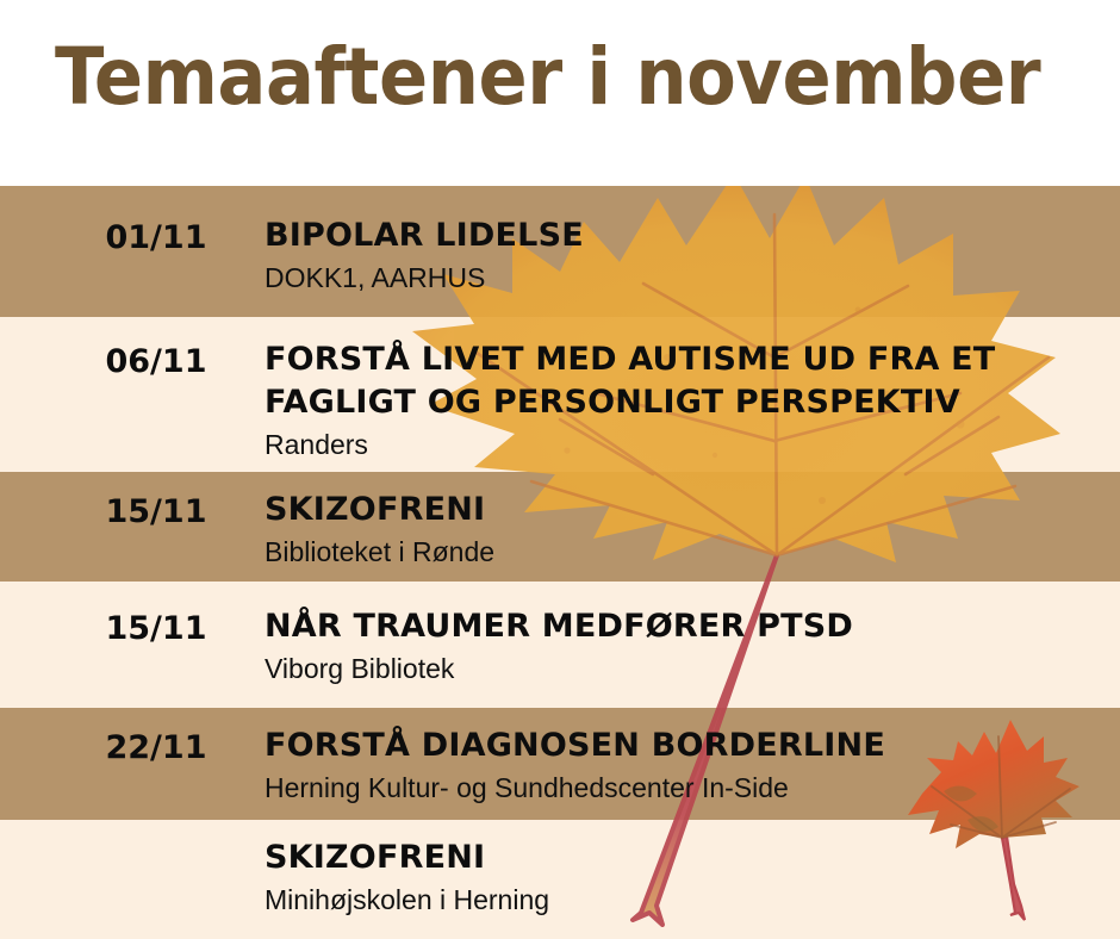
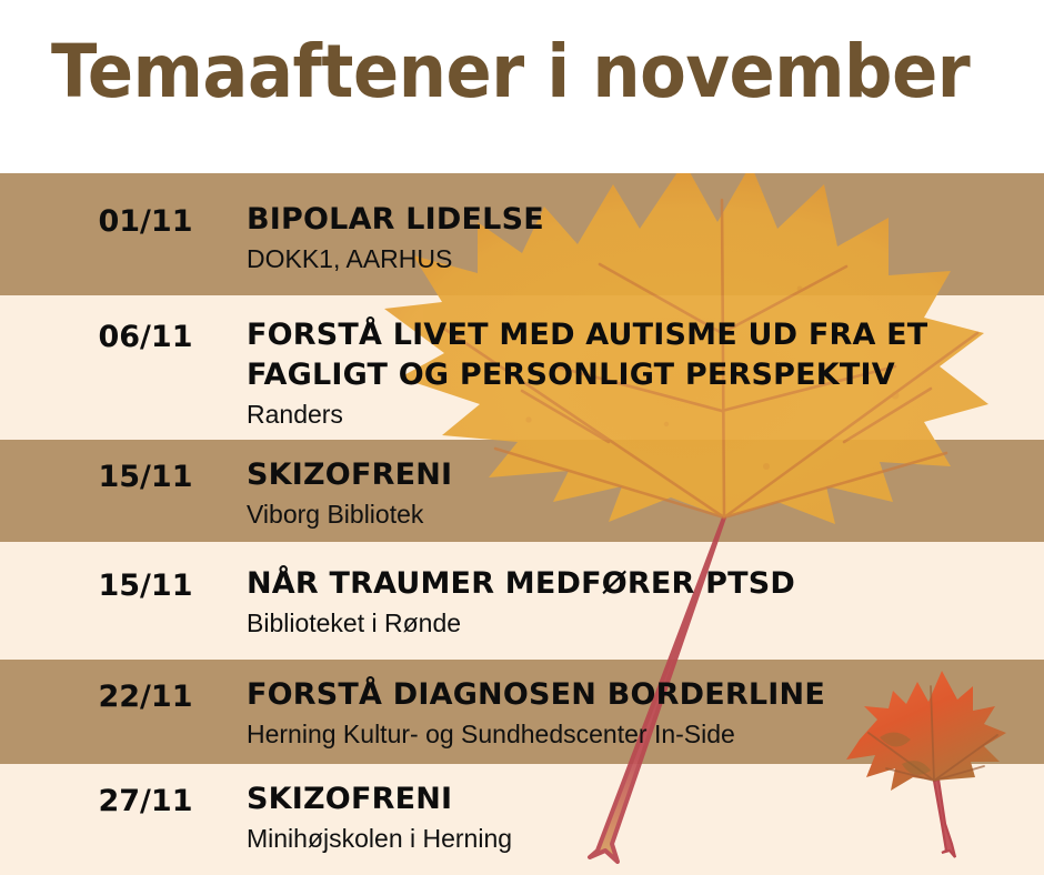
  Temaaftener i november
  01/11
  BIPOLAR LIDELSE
  DOKK1, AARHUS
  06/11
  FORSTÅ LIVET MED AUTISME UD FRA ET
  FAGLIGT OG PERSONLIGT PERSPEKTIV
  Randers
  15/11
  SKIZOFRENI
- Biblioteket i Rønde
+ Viborg Bibliotek
  15/11
  NÅR TRAUMER MEDFØRER PTSD
- Viborg Bibliotek
+ Biblioteket i Rønde
  22/11
  FORSTÅ DIAGNOSEN BORDERLINE
  Herning Kultur- og Sundhedscenter In-Side
+ 27/11
  SKIZOFRENI
  Minihøjskolen i Herning
